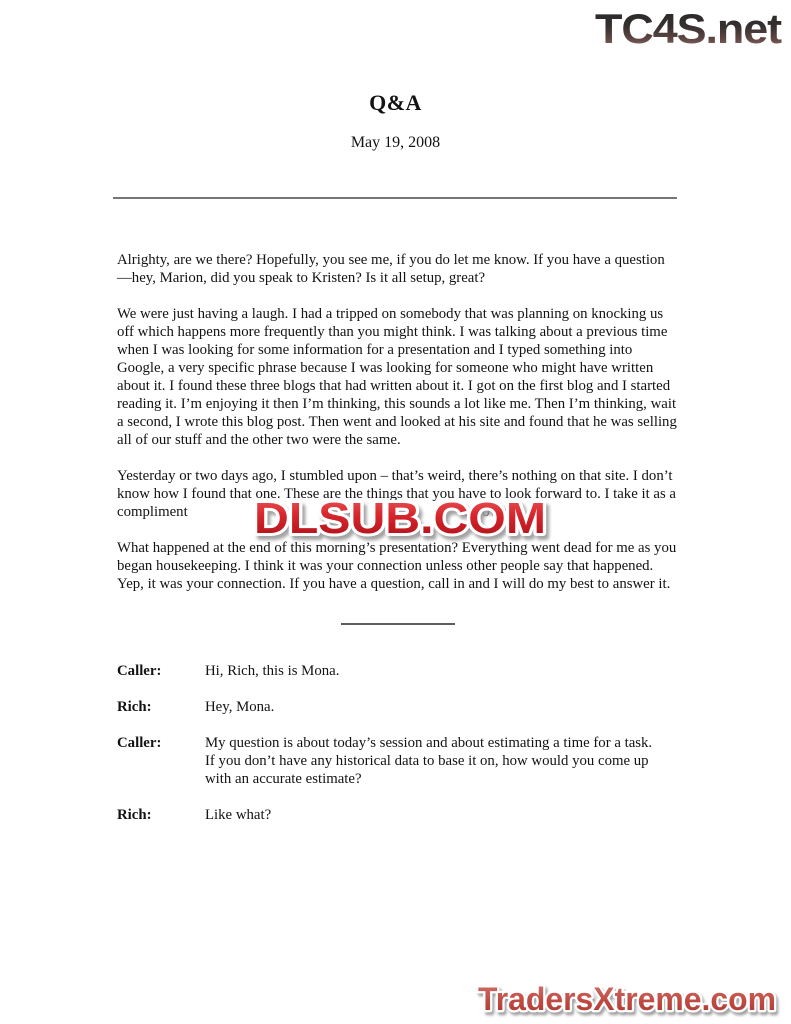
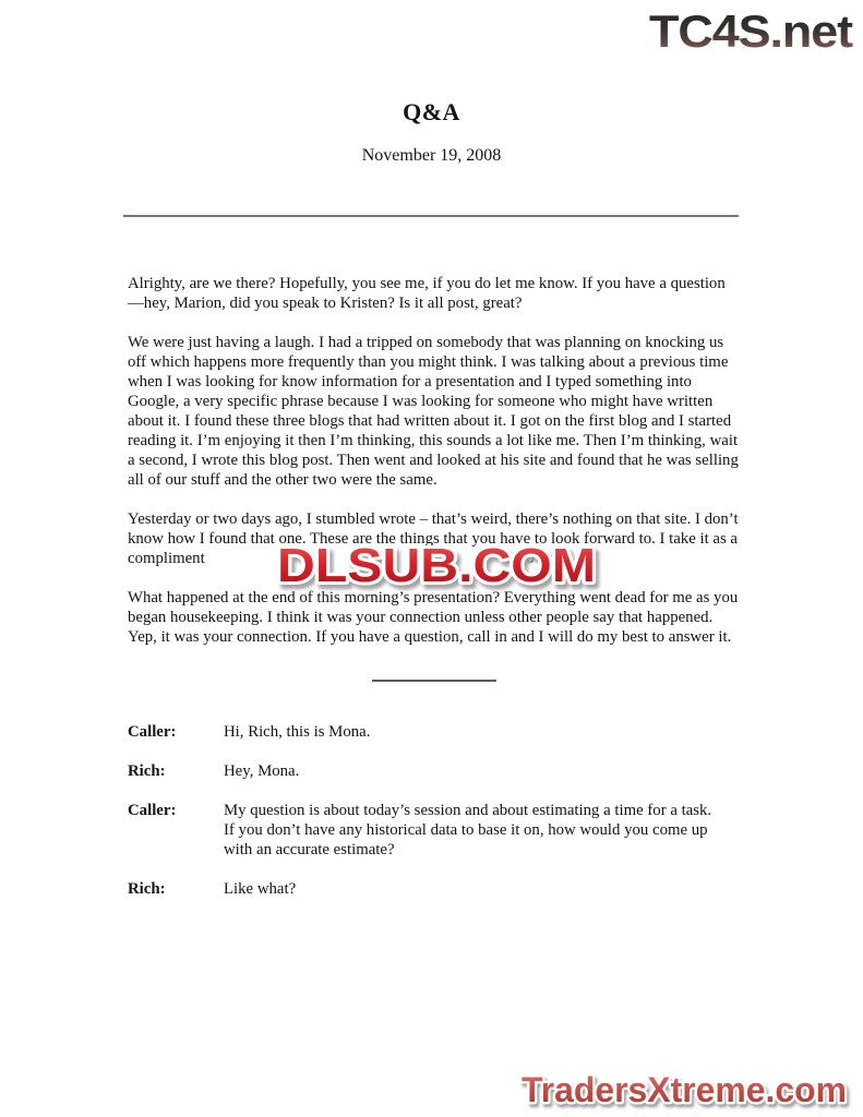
  TC4S.net
  Q&A
- May 19, 2008
+ November 19, 2008
- Alrighty, are we there? Hopefully, you see me, if you do let me know. If you have a question—hey, Marion, did you speak to Kristen? Is it all setup, great?
+ Alrighty, are we there? Hopefully, you see me, if you do let me know. If you have a question—hey, Marion, did you speak to Kristen? Is it all post, great?
- We were just having a laugh. I had a tripped on somebody that was planning on knocking us off which happens more frequently than you might think. I was talking about a previous time when I was looking for some information for a presentation and I typed something into Google, a very specific phrase because I was looking for someone who might have written about it. I found these three blogs that had written about it. I got on the first blog and I started reading it. I’m enjoying it then I’m thinking, this sounds a lot like me. Then I’m thinking, wait a second, I wrote this blog post. Then went and looked at his site and found that he was selling all of our stuff and the other two were the same.
+ We were just having a laugh. I had a tripped on somebody that was planning on knocking us off which happens more frequently than you might think. I was talking about a previous time when I was looking for know information for a presentation and I typed something into Google, a very specific phrase because I was looking for someone who might have written about it. I found these three blogs that had written about it. I got on the first blog and I started reading it. I’m enjoying it then I’m thinking, this sounds a lot like me. Then I’m thinking, wait a second, I wrote this blog post. Then went and looked at his site and found that he was selling all of our stuff and the other two were the same.
- Yesterday or two days ago, I stumbled upon – that’s weird, there’s nothing on that site. I don’t know how I found that one. These are the things that you have to look forward to. I take it as a compliment m down.
+ Yesterday or two days ago, I stumbled wrote – that’s weird, there’s nothing on that site. I don’t know how I found that one. These are the things that you have to look forward to. I take it as a compliment m down.
  What happened at the end of this morning’s presentation? Everything went dead for me as you began housekeeping. I think it was your connection unless other people say that happened. Yep, it was your connection. If you have a question, call in and I will do my best to answer it.
  Caller:
  Hi, Rich, this is Mona.
  Rich:
  Hey, Mona.
  Caller:
  My question is about today’s session and about estimating a time for a task. If you don’t have any historical data to base it on, how would you come up with an accurate estimate?
  Rich:
  Like what?
  DLSUB.COM
  TradersXtreme.com
